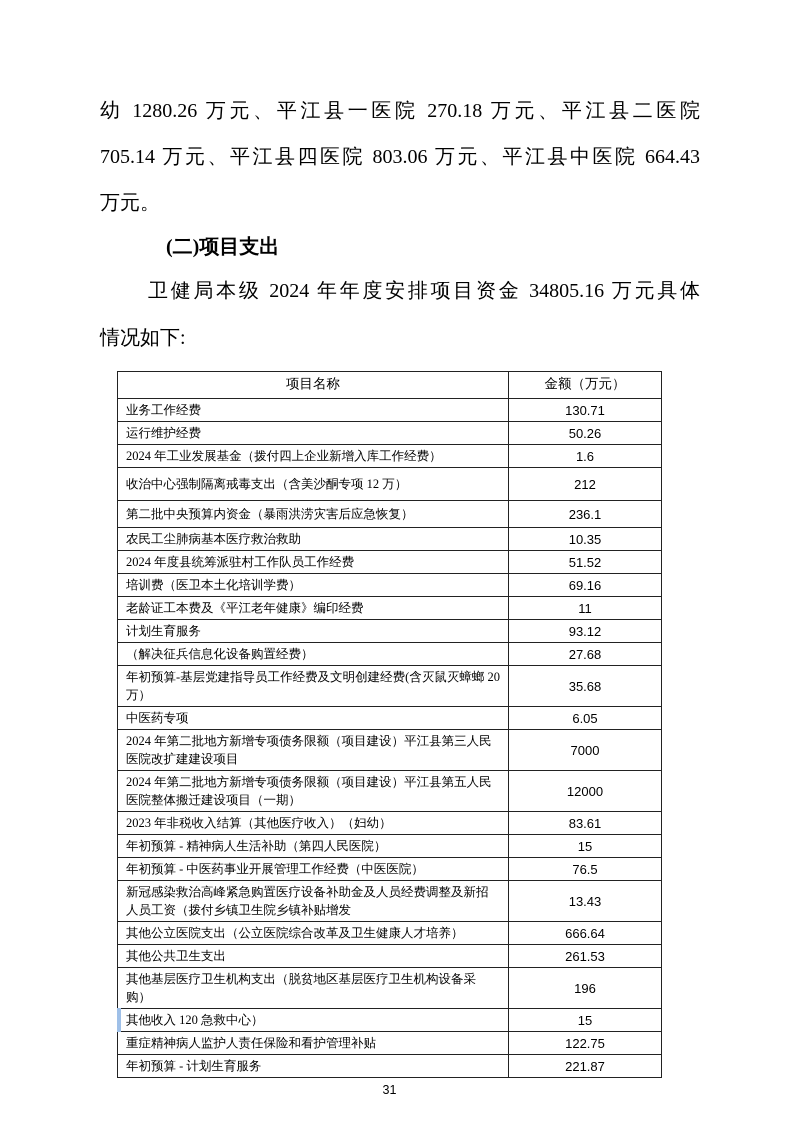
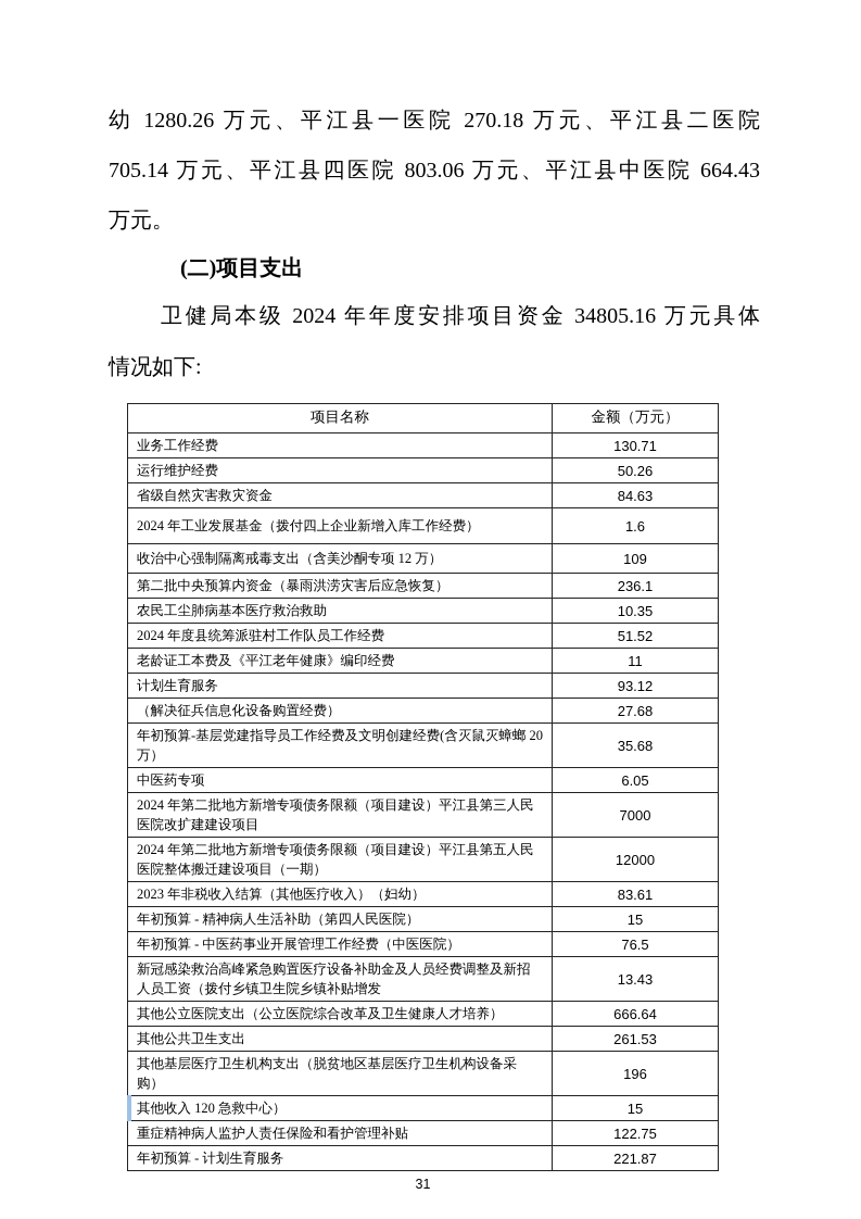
  幼 1280.26 万元、平江县一医院 270.18 万元、平江县二医院
  705.14 万元、平江县四医院 803.06 万元、平江县中医院 664.43
  万元。
  (二)项目支出
  卫健局本级 2024 年年度安排项目资金 34805.16 万元具体
  情况如下:
  项目名称	金额（万元）
  业务工作经费	130.71
  运行维护经费	50.26
+ 省级自然灾害救灾资金	84.63
  2024 年工业发展基金（拨付四上企业新增入库工作经费）	1.6
- 收治中心强制隔离戒毒支出（含美沙酮专项 12 万）	212
+ 收治中心强制隔离戒毒支出（含美沙酮专项 12 万）	109
  第二批中央预算内资金（暴雨洪涝灾害后应急恢复）	236.1
  农民工尘肺病基本医疗救治救助	10.35
  2024 年度县统筹派驻村工作队员工作经费	51.52
- 培训费（医卫本土化培训学费）	69.16
  老龄证工本费及《平江老年健康》编印经费	11
  计划生育服务	93.12
  （解决征兵信息化设备购置经费）	27.68
  年初预算-基层党建指导员工作经费及文明创建经费(含灭鼠灭蟑螂 20 万）	35.68
  中医药专项	6.05
  2024 年第二批地方新增专项债务限额（项目建设）平江县第三人民医院改扩建建设项目	7000
  2024 年第二批地方新增专项债务限额（项目建设）平江县第五人民医院整体搬迁建设项目（一期）	12000
  2023 年非税收入结算（其他医疗收入）（妇幼）	83.61
  年初预算 - 精神病人生活补助（第四人民医院）	15
  年初预算 - 中医药事业开展管理工作经费（中医医院）	76.5
  新冠感染救治高峰紧急购置医疗设备补助金及人员经费调整及新招人员工资（拨付乡镇卫生院乡镇补贴增发	13.43
  其他公立医院支出（公立医院综合改革及卫生健康人才培养）	666.64
  其他公共卫生支出	261.53
  其他基层医疗卫生机构支出（脱贫地区基层医疗卫生机构设备采购）	196
  其他收入 120 急救中心）	15
  重症精神病人监护人责任保险和看护管理补贴	122.75
  年初预算 - 计划生育服务	221.87
  31
